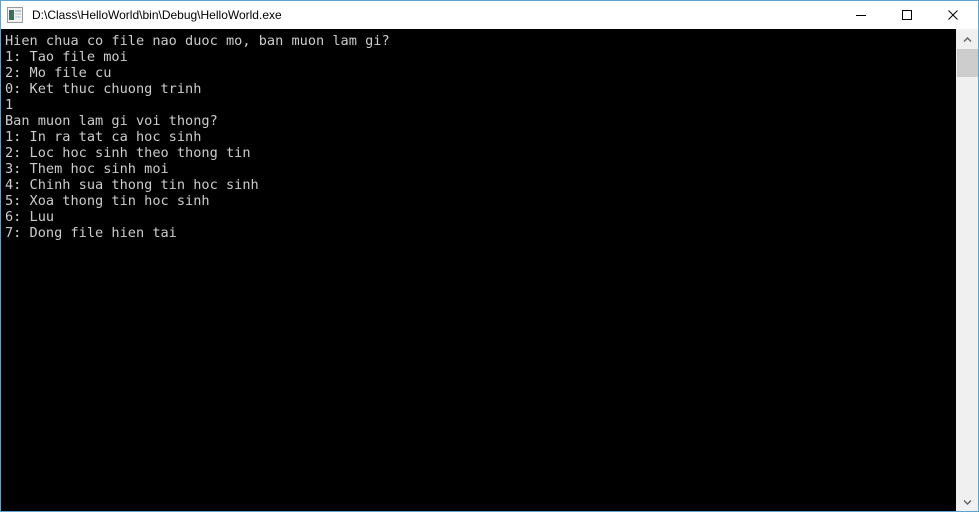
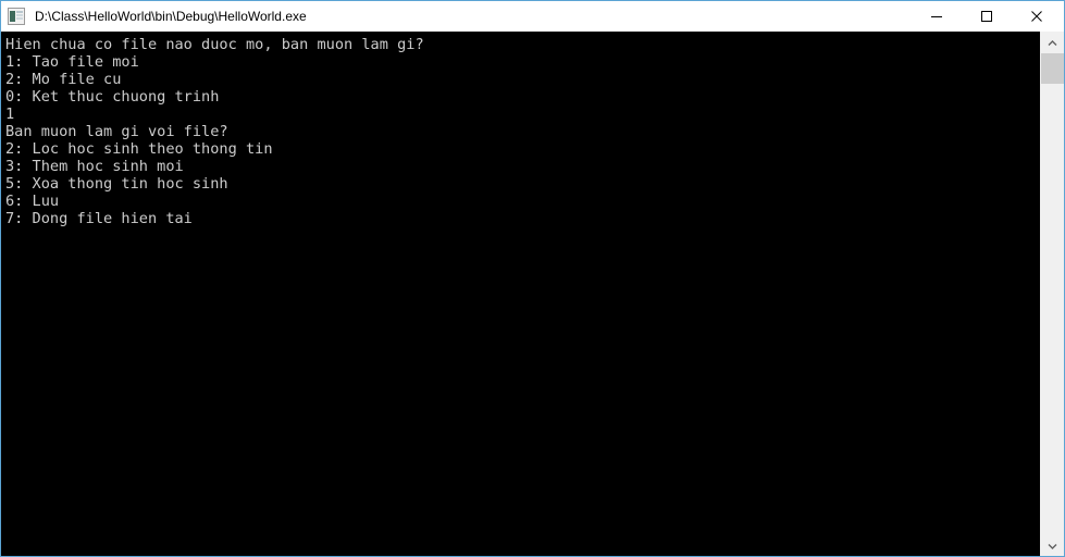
  D:\Class\HelloWorld\bin\Debug\HelloWorld.exe
  Hien chua co file nao duoc mo, ban muon lam gi?
  1: Tao file moi
  2: Mo file cu
  0: Ket thuc chuong trinh
  1
- Ban muon lam gi voi thong?
+ Ban muon lam gi voi file?
- 1: In ra tat ca hoc sinh
  2: Loc hoc sinh theo thong tin
  3: Them hoc sinh moi
- 4: Chinh sua thong tin hoc sinh
  5: Xoa thong tin hoc sinh
  6: Luu
  7: Dong file hien tai
